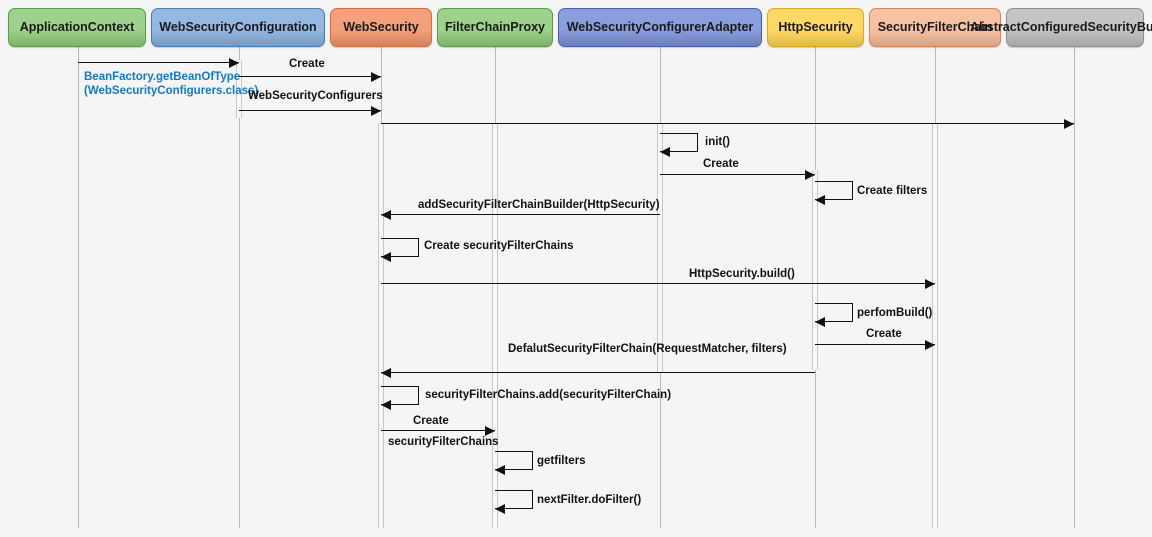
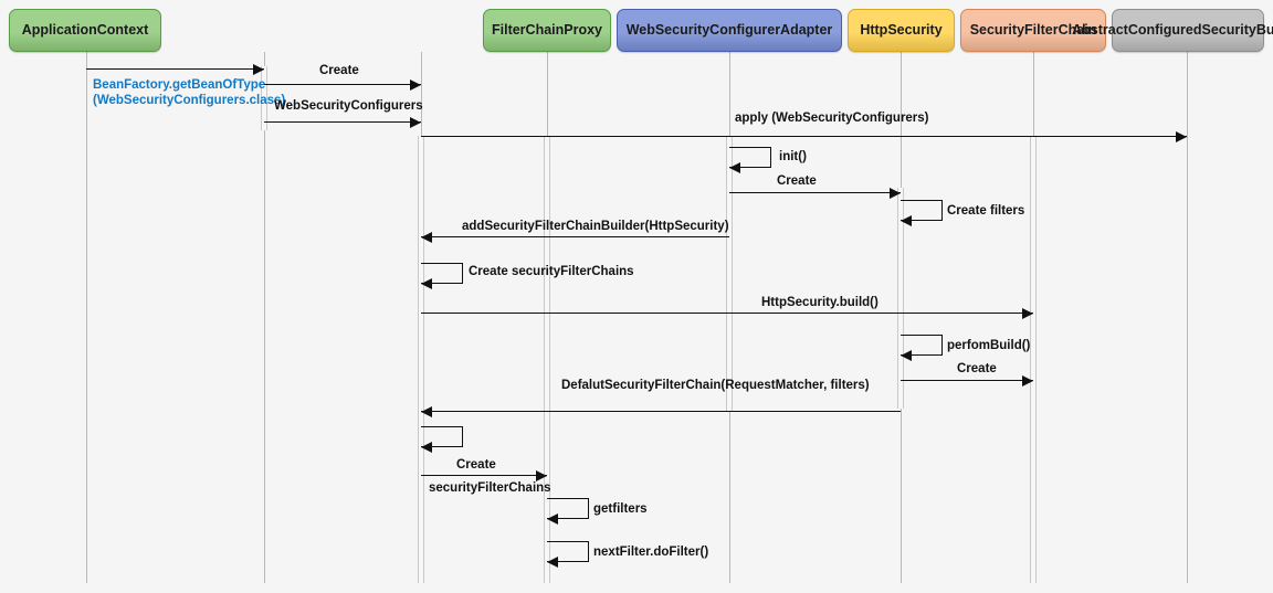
  BeanFactory.getBeanOfType
  (WebSecurityConfigurers.class)
  Create
  WebSecurityConfigurers
+ apply (WebSecurityConfigurers)
  init()
  Create
  Create filters
  addSecurityFilterChainBuilder(HttpSecurity)
  Create securityFilterChains
  HttpSecurity.build()
  perfomBuild()
  Create
  DefalutSecurityFilterChain(RequestMatcher, filters)
- securityFilterChains.add(securityFilterChain)
  Create
  securityFilterChains
  getfilters
  nextFilter.doFilter()
  ApplicationContext
- WebSecurityConfiguration
- WebSecurity
  FilterChainProxy
  WebSecurityConfigurerAdapter
  HttpSecurity
  SecurityFilterChain
  AbstractConfigured
